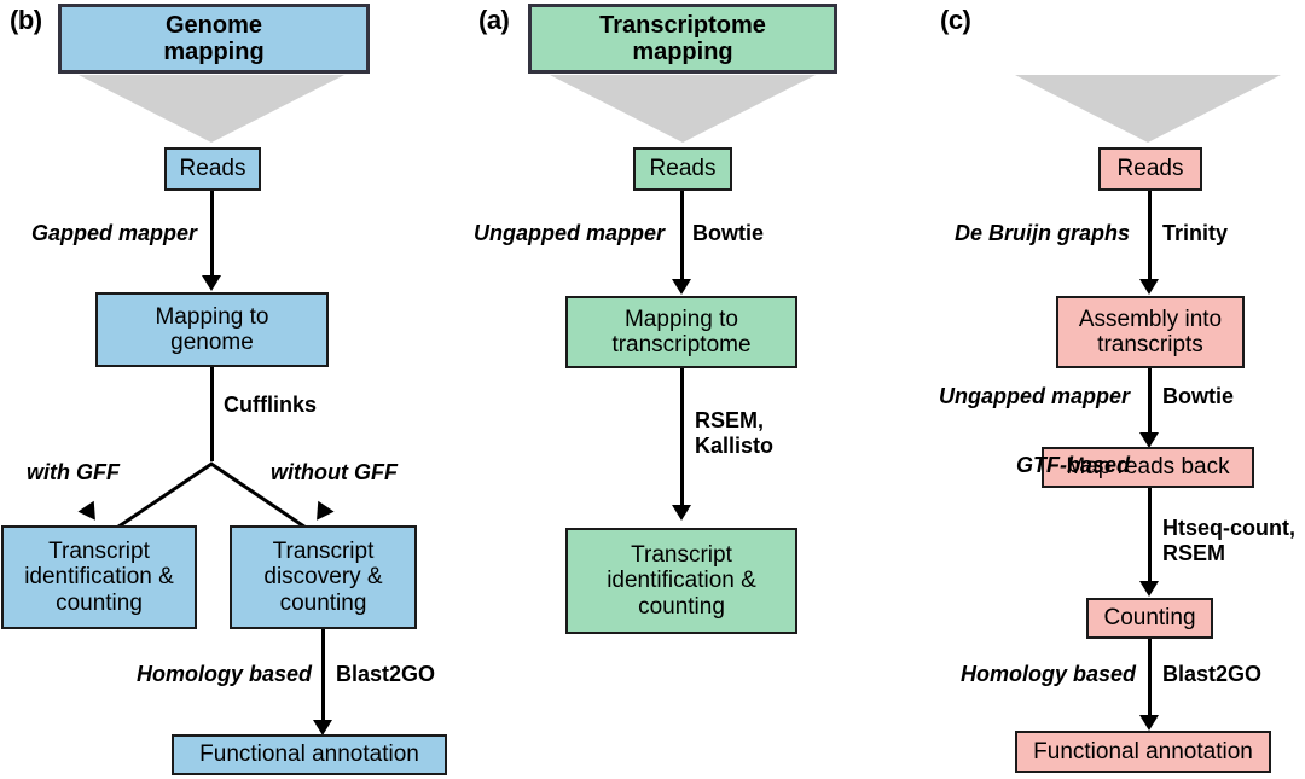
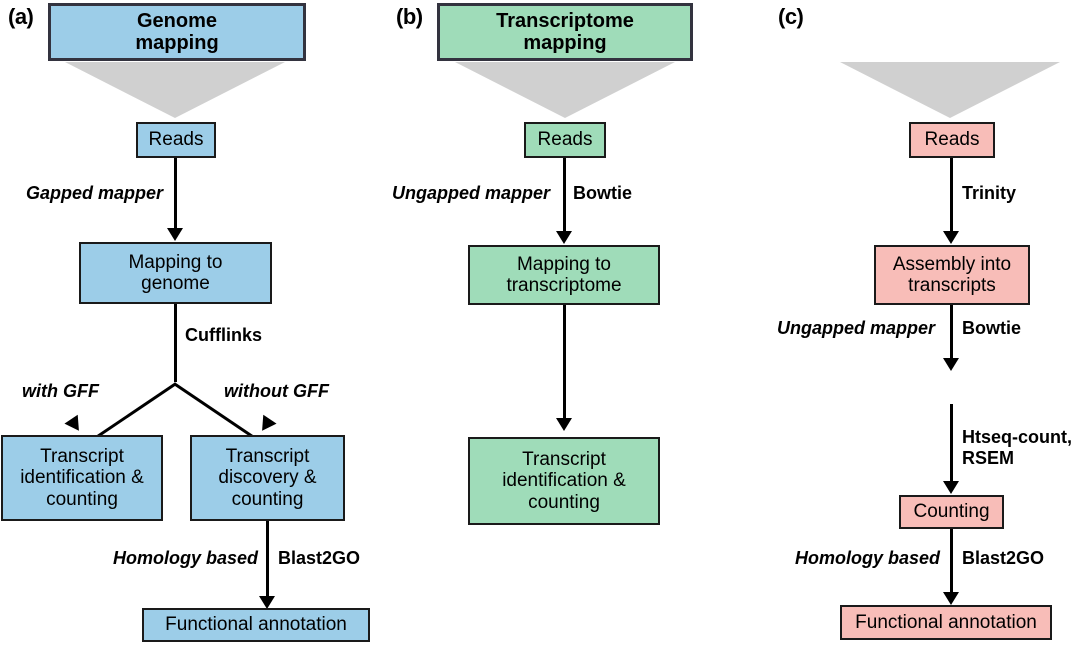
- (b)
+ (a)
  Genome
  mapping
  Reads
  Gapped mapper
  Mapping to
  genome
  Cufflinks
  with GFF
  without GFF
  Transcript
  identification &
  counting
  Transcript
  discovery &
  counting
  Homology based
  Blast2GO
  Functional annotation
- (a)
+ (b)
  Transcriptome
  mapping
  Reads
  Ungapped mapper
  Bowtie
  Mapping to
  transcriptome
- RSEM,
- Kallisto
  Transcript
  identification &
  counting
  (c)
  Reads
- De Bruijn graphs
  Trinity
  Assembly into
  transcripts
  Ungapped mapper
  Bowtie
- Map reads back
- GTF-based
  Htseq-count,
  RSEM
  Counting
  Homology based
  Blast2GO
  Functional annotation
